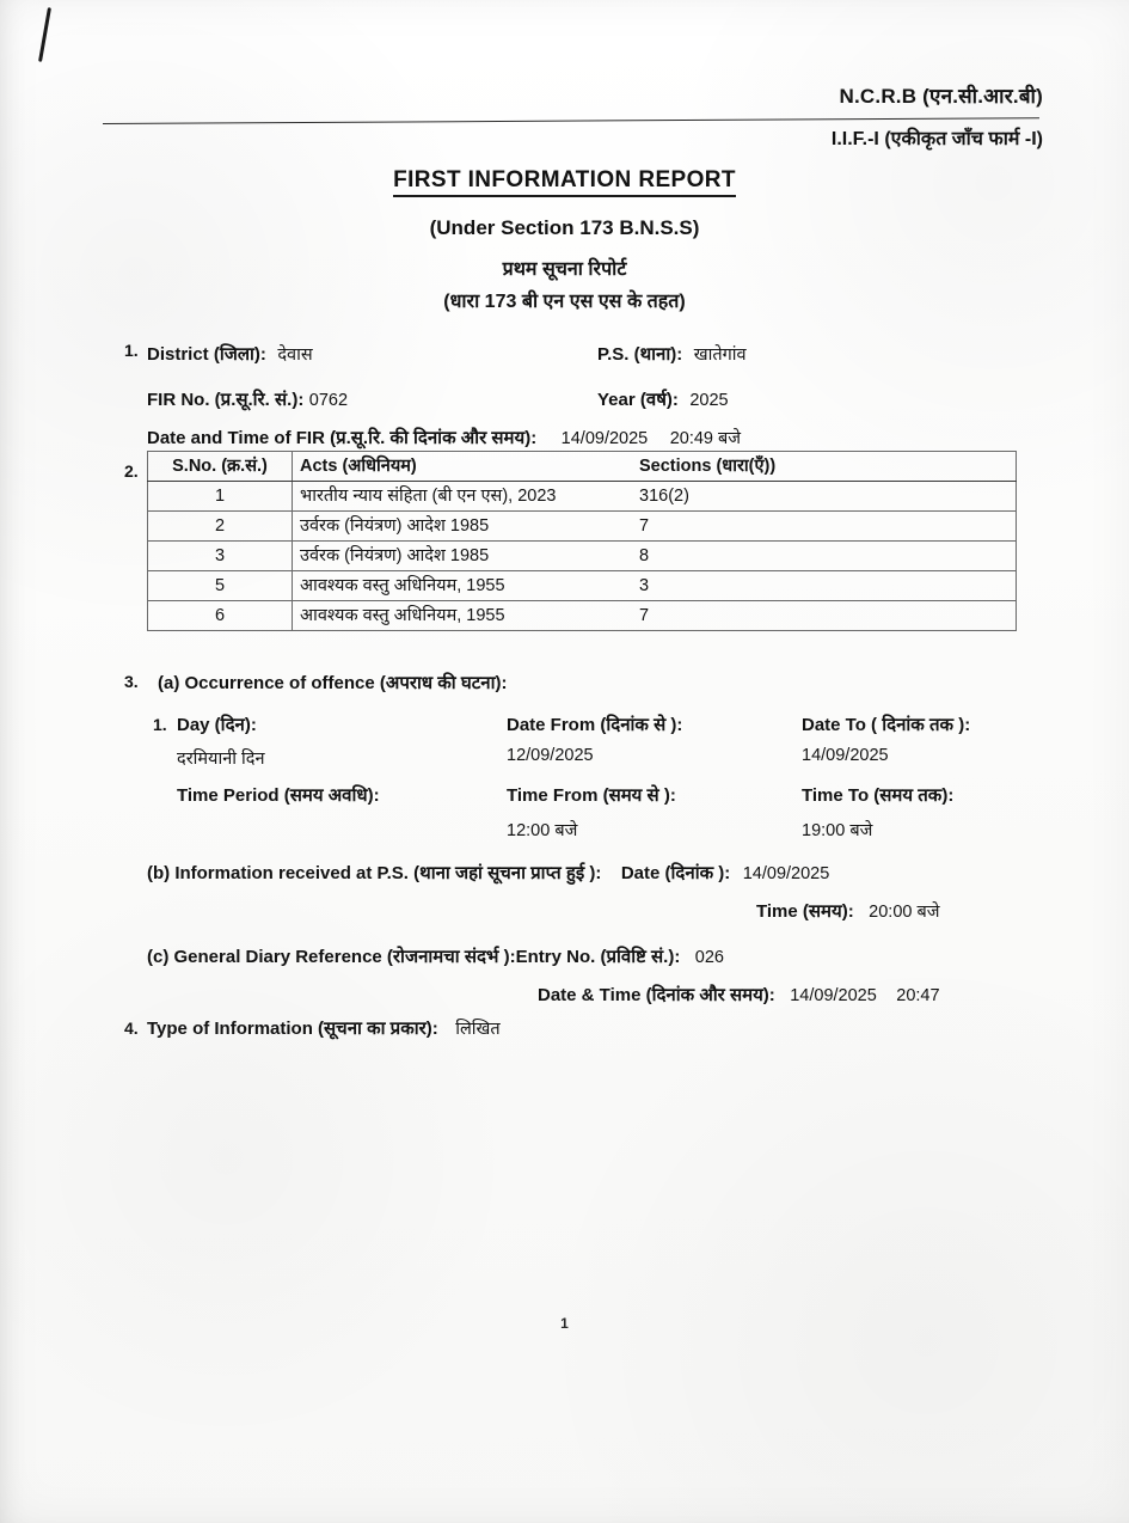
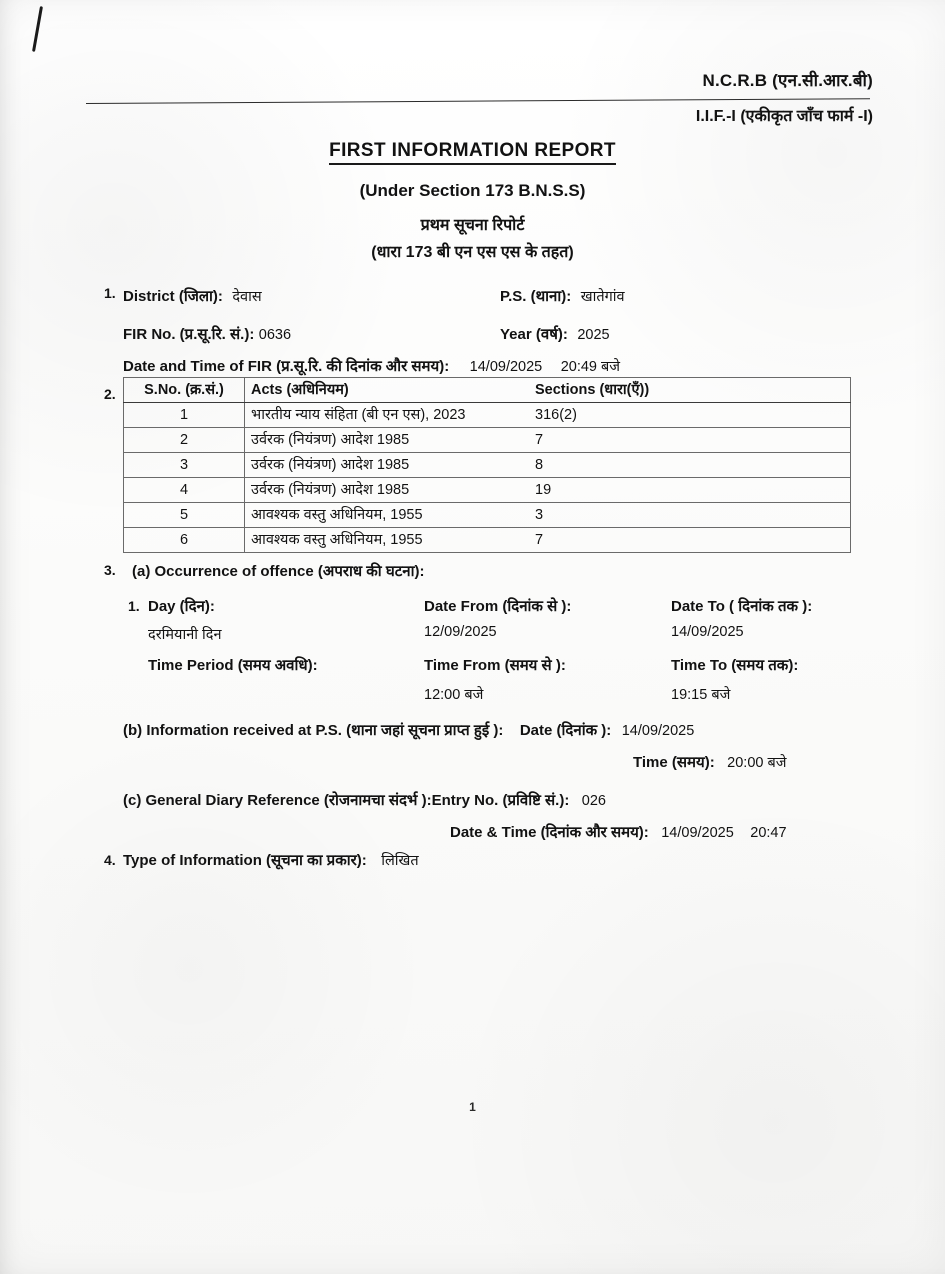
  N.C.R.B (एन.सी.आर.बी)
  I.I.F.-I (एकीकृत जाँच फार्म -I)
  FIRST INFORMATION REPORT
  (Under Section 173 B.N.S.S)
  प्रथम सूचना रिपोर्ट
  (धारा 173 बी एन एस एस के तहत)
  1.
  District (जिला): देवास
  P.S. (थाना): खातेगांव
- FIR No. (प्र.सू.रि. सं.): 0762
+ FIR No. (प्र.सू.रि. सं.): 0636
  Year (वर्ष): 2025
  Date and Time of FIR (प्र.सू.रि. की दिनांक और समय): 14/09/2025 20:49 बजे
  2.
  S.No. (क्र.सं.)	Acts (अधिनियम)	Sections (धारा(एँ))
  1	भारतीय न्याय संहिता (बी एन एस), 2023	316(2)
  2	उर्वरक (नियंत्रण) आदेश 1985	7
  3	उर्वरक (नियंत्रण) आदेश 1985	8
+ 4	उर्वरक (नियंत्रण) आदेश 1985	19
  5	आवश्यक वस्तु अधिनियम, 1955	3
  6	आवश्यक वस्तु अधिनियम, 1955	7
  3.
  (a) Occurrence of offence (अपराध की घटना):
  1.
  Day (दिन):
  दरमियानी दिन
  Date From (दिनांक से ):
  12/09/2025
  Date To ( दिनांक तक ):
  14/09/2025
  Time Period (समय अवधि):
  Time From (समय से ):
  12:00 बजे
  Time To (समय तक):
- 19:00 बजे
+ 19:15 बजे
  (b) Information received at P.S. (थाना जहां सूचना प्राप्त हुई ): Date (दिनांक ): 14/09/2025
  Time (समय): 20:00 बजे
  (c) General Diary Reference (रोजनामचा संदर्भ ):Entry No. (प्रविष्टि सं.): 026
  Date & Time (दिनांक और समय): 14/09/2025 20:47
  4.
  Type of Information (सूचना का प्रकार): लिखित
  1
